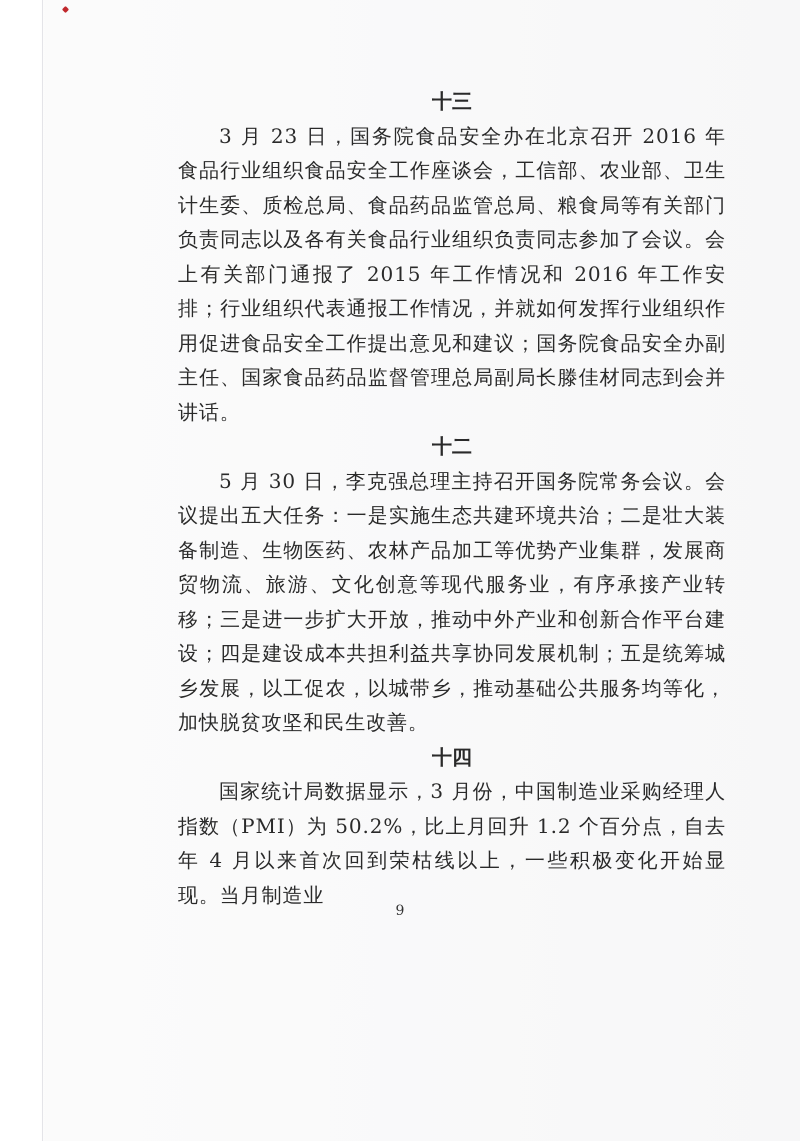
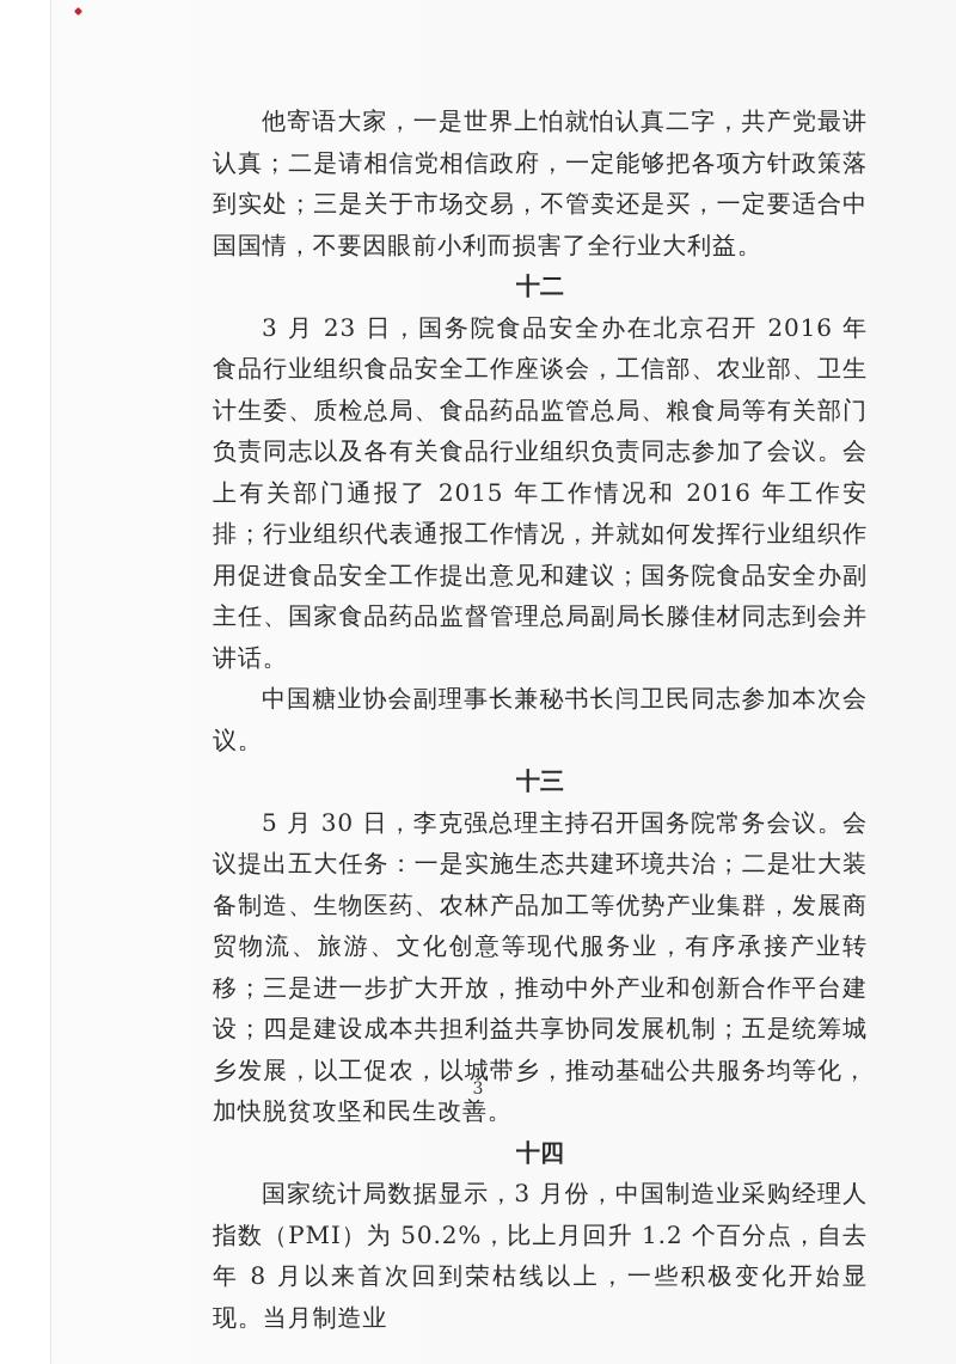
+ 他寄语大家，一是世界上怕就怕认真二字，共产党最讲认真；二是请相信党相信政府，一定能够把各项方针政策落到实处；三是关于市场交易，不管卖还是买，一定要适合中国国情，不要因眼前小利而损害了全行业大利益。
- 十三
+ 十二
  3 月 23 日，国务院食品安全办在北京召开 2016 年食品行业组织食品安全工作座谈会，工信部、农业部、卫生计生委、质检总局、食品药品监管总局、粮食局等有关部门负责同志以及各有关食品行业组织负责同志参加了会议。会上有关部门通报了 2015 年工作情况和 2016 年工作安排；行业组织代表通报工作情况，并就如何发挥行业组织作用促进食品安全工作提出意见和建议；国务院食品安全办副主任、国家食品药品监督管理总局副局长滕佳材同志到会并讲话。
+ 中国糖业协会副理事长兼秘书长闫卫民同志参加本次会议。
- 十二
+ 十三
  5 月 30 日，李克强总理主持召开国务院常务会议。会议提出五大任务：一是实施生态共建环境共治；二是壮大装备制造、生物医药、农林产品加工等优势产业集群，发展商贸物流、旅游、文化创意等现代服务业，有序承接产业转移；三是进一步扩大开放，推动中外产业和创新合作平台建设；四是建设成本共担利益共享协同发展机制；五是统筹城乡发展，以工促农，以城带乡，推动基础公共服务均等化，加快脱贫攻坚和民生改善。
  十四
- 国家统计局数据显示，3 月份，中国制造业采购经理人指数（PMI）为 50.2%，比上月回升 1.2 个百分点，自去年 4 月以来首次回到荣枯线以上，一些积极变化开始显现。当月制造业
+ 国家统计局数据显示，3 月份，中国制造业采购经理人指数（PMI）为 50.2%，比上月回升 1.2 个百分点，自去年 8 月以来首次回到荣枯线以上，一些积极变化开始显现。当月制造业
- 9
+ 3
